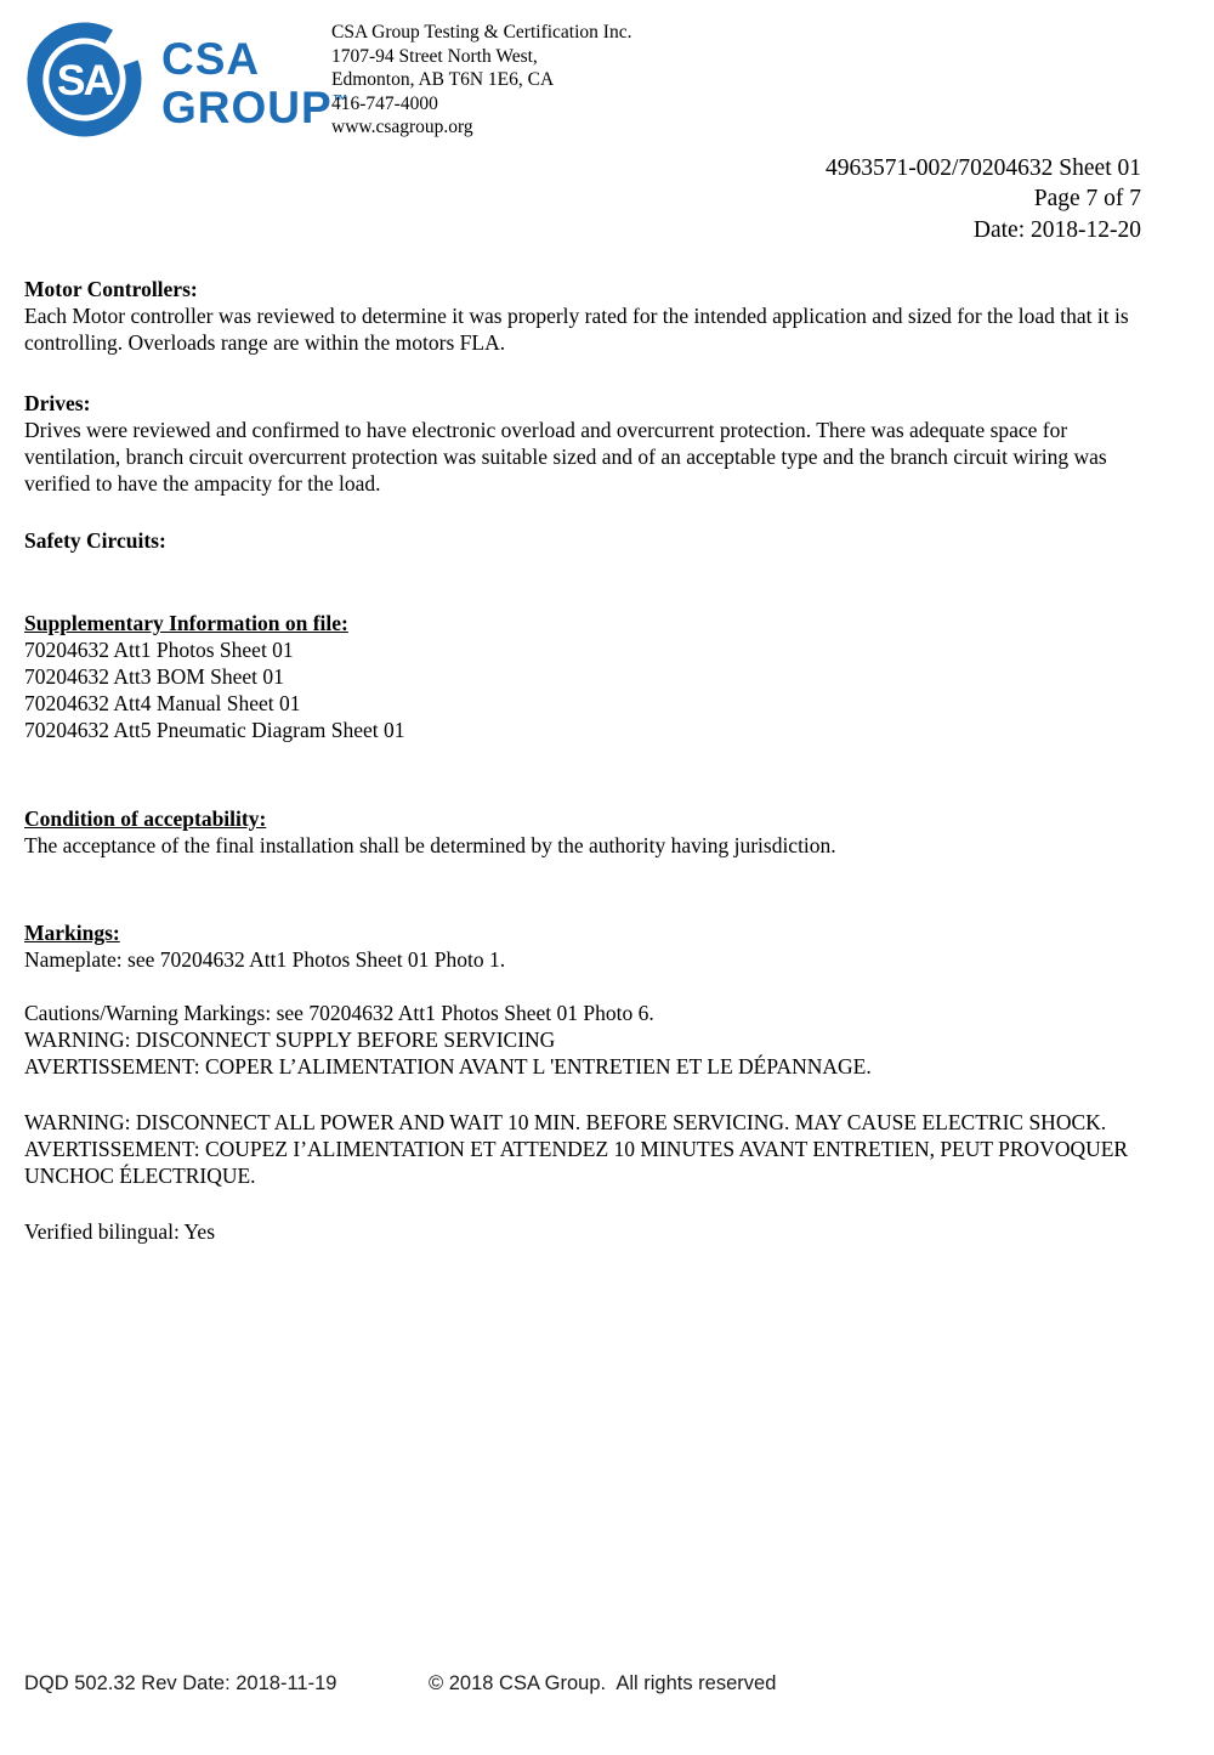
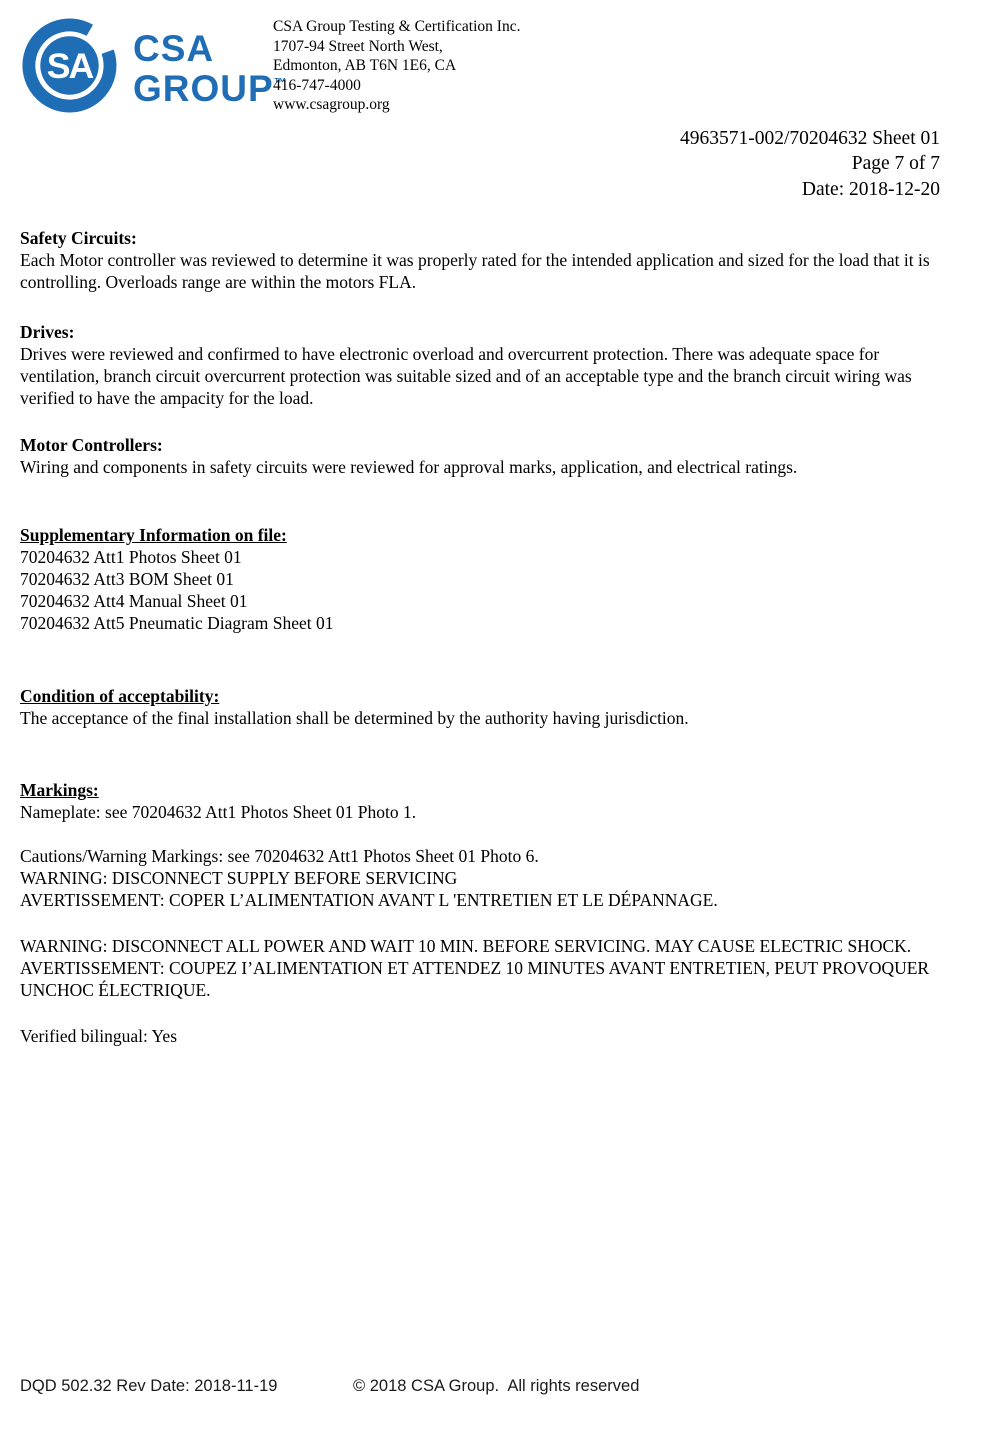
  SA
  CSA
  GROUP™
  CSA Group Testing & Certification Inc.
  1707-94 Street North West,
  Edmonton, AB T6N 1E6, CA
  416-747-4000
  www.csagroup.org
  4963571-002/70204632 Sheet 01
  Page 7 of 7
  Date: 2018-12-20
- Motor Controllers:
+ Safety Circuits:
  Each Motor controller was reviewed to determine it was properly rated for the intended application and sized for the load that it is controlling. Overloads range are within the motors FLA.
  Drives:
  Drives were reviewed and confirmed to have electronic overload and overcurrent protection. There was adequate space for ventilation, branch circuit overcurrent protection was suitable sized and of an acceptable type and the branch circuit wiring was verified to have the ampacity for the load.
- Safety Circuits:
+ Motor Controllers:
+ Wiring and components in safety circuits were reviewed for approval marks, application, and electrical ratings.
  Supplementary Information on file:
  70204632 Att1 Photos Sheet 01
  70204632 Att3 BOM Sheet 01
  70204632 Att4 Manual Sheet 01
  70204632 Att5 Pneumatic Diagram Sheet 01
  Condition of acceptability:
  The acceptance of the final installation shall be determined by the authority having jurisdiction.
  Markings:
  Nameplate: see 70204632 Att1 Photos Sheet 01 Photo 1.
  Cautions/Warning Markings: see 70204632 Att1 Photos Sheet 01 Photo 6.
  WARNING: DISCONNECT SUPPLY BEFORE SERVICING
  AVERTISSEMENT: COPER L’ALIMENTATION AVANT L 'ENTRETIEN ET LE DÉPANNAGE.
  WARNING: DISCONNECT ALL POWER AND WAIT 10 MIN. BEFORE SERVICING. MAY CAUSE ELECTRIC SHOCK.
  AVERTISSEMENT: COUPEZ I’ALIMENTATION ET ATTENDEZ 10 MINUTES AVANT ENTRETIEN, PEUT PROVOQUER UNCHOC ÉLECTRIQUE.
  Verified bilingual: Yes
  DQD 502.32 Rev Date: 2018-11-19
  © 2018 CSA Group. All rights reserved
